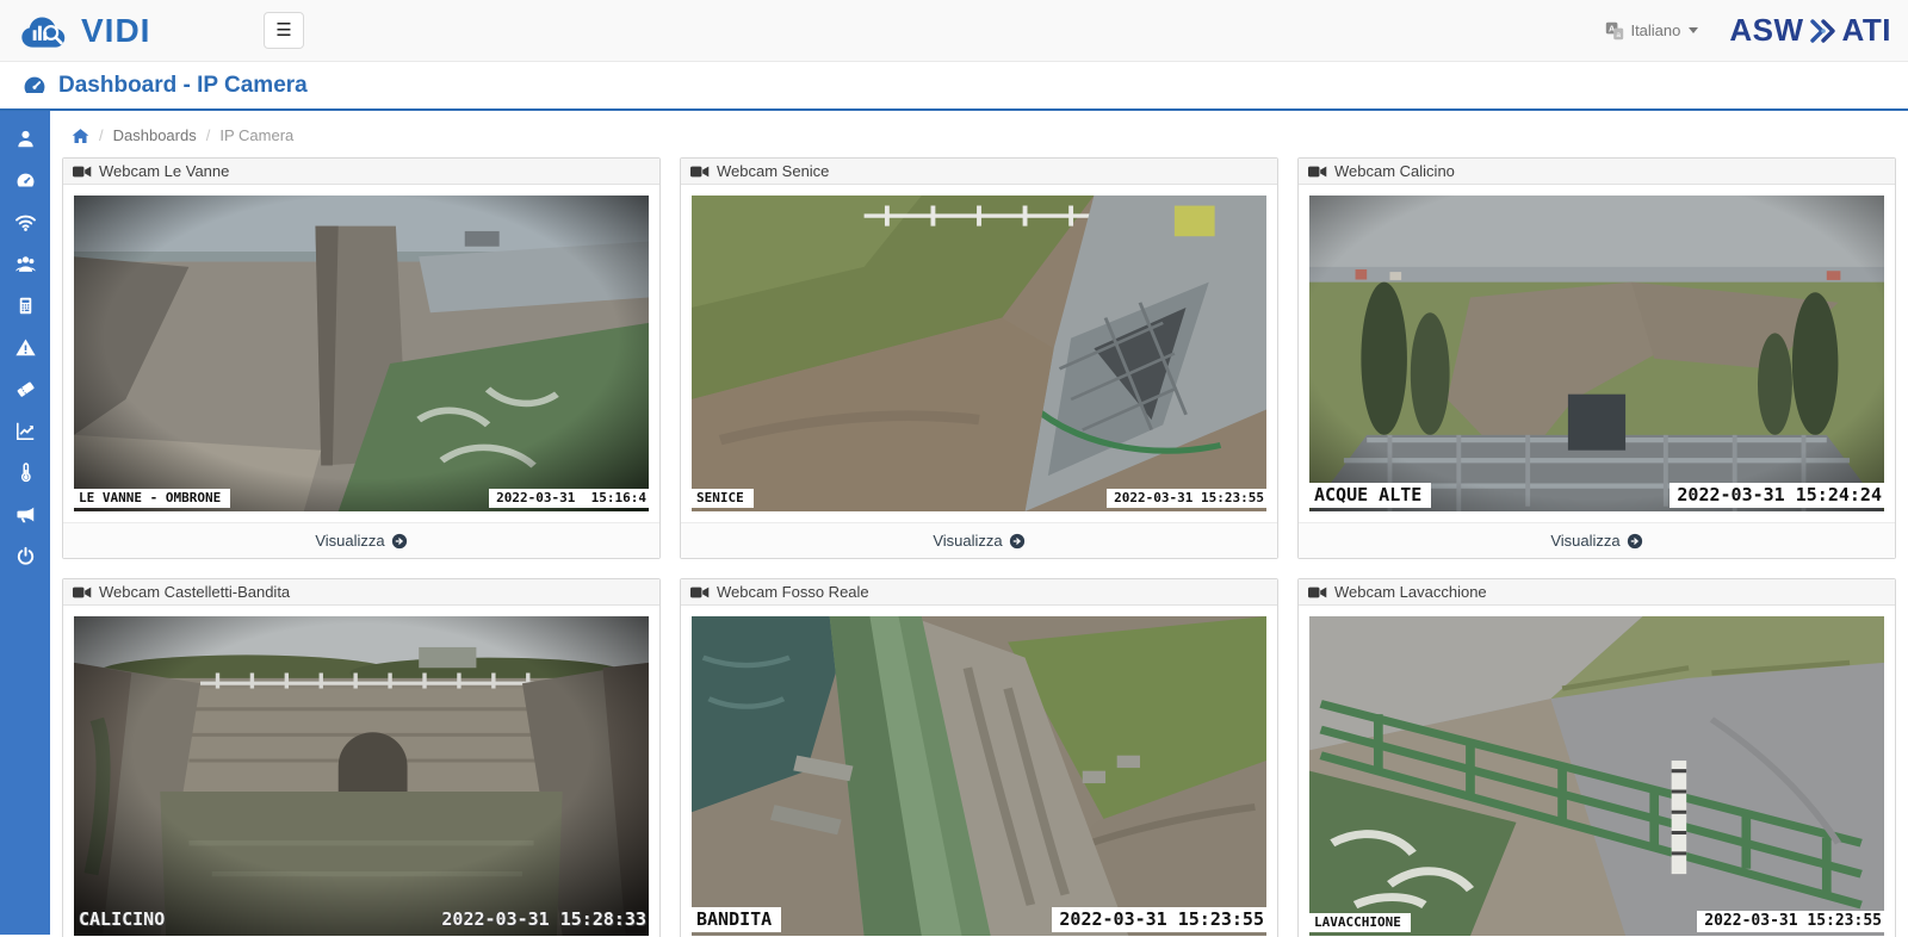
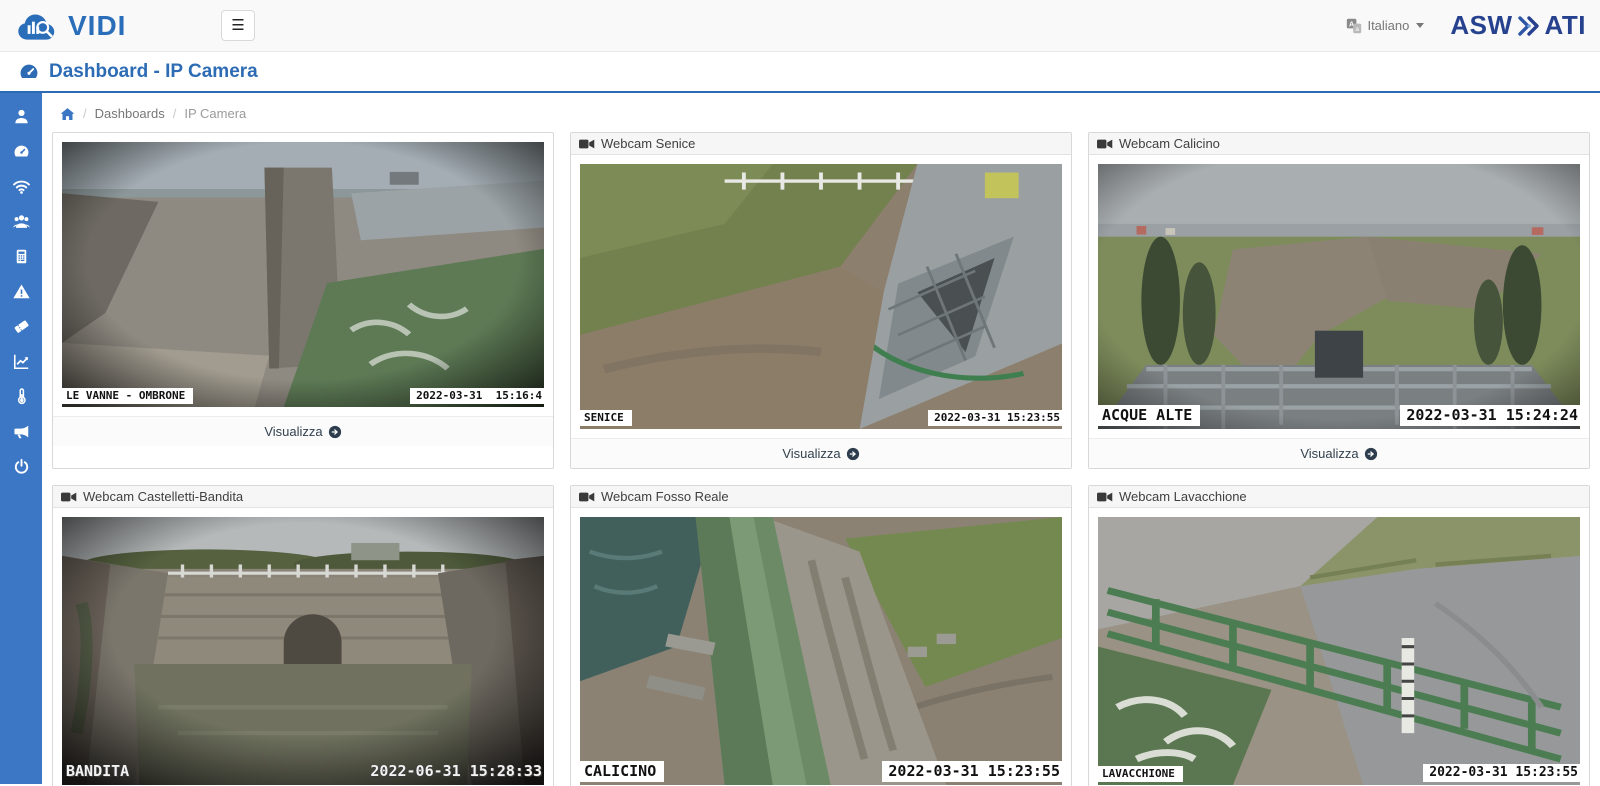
  VIDI
  ☰
  A
  Italiano
  ASW
  ATI
  Dashboard - IP Camera
  /
  Dashboards
  /
  IP Camera
- Webcam Le Vanne
  LE VANNE - OMBRONE
  2022-03-31 15:16:4
  Visualizza
  Webcam Senice
  SENICE
  2022-03-31 15:23:55
  Visualizza
  Webcam Calicino
  ACQUE ALTE
  2022-03-31 15:24:24
  Visualizza
  Webcam Castelletti-Bandita
- CALICINO
+ BANDITA
- 2022-03-31 15:28:33
+ 2022-06-31 15:28:33
  Webcam Fosso Reale
- BANDITA
+ CALICINO
  2022-03-31 15:23:55
  Webcam Lavacchione
  LAVACCHIONE
  2022-03-31 15:23:55
